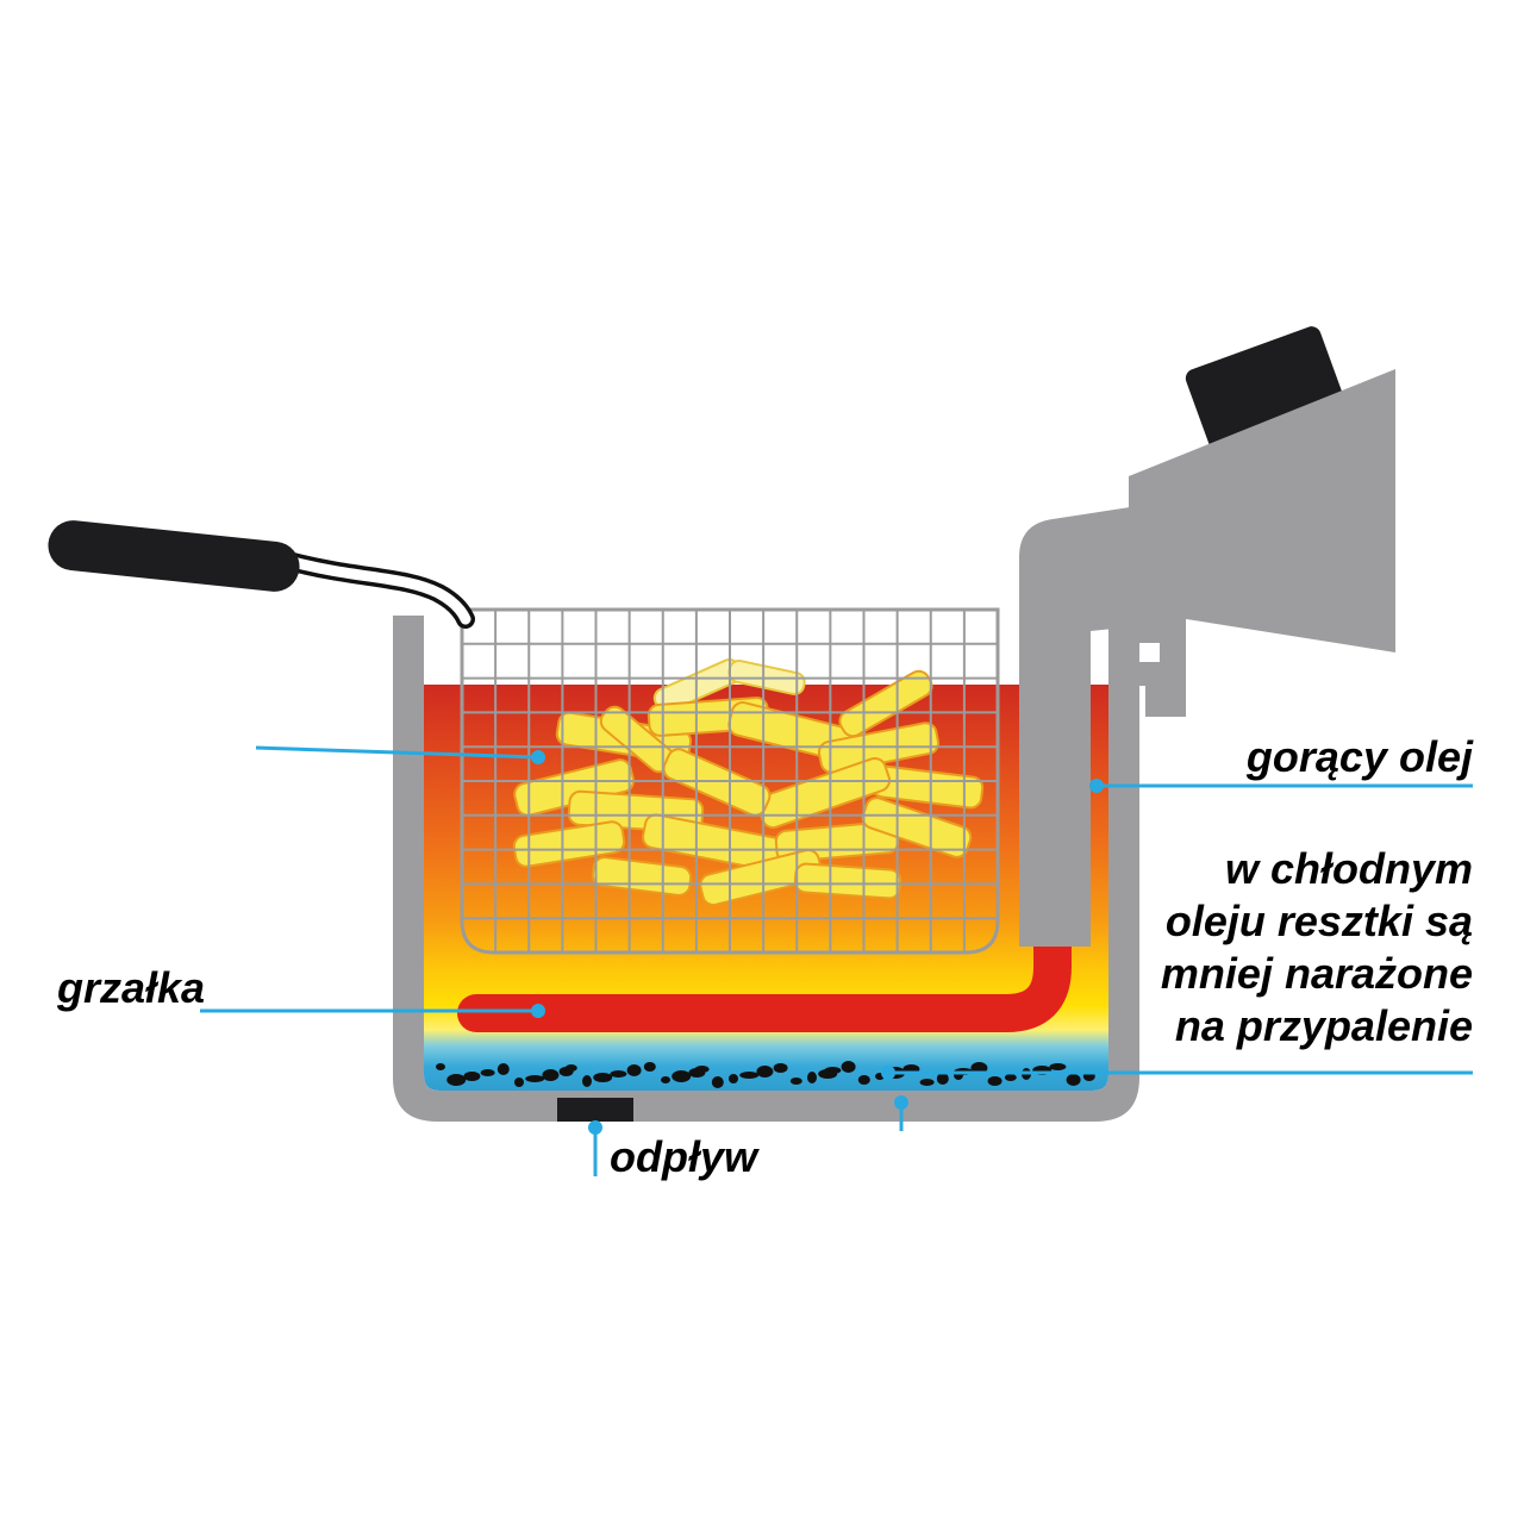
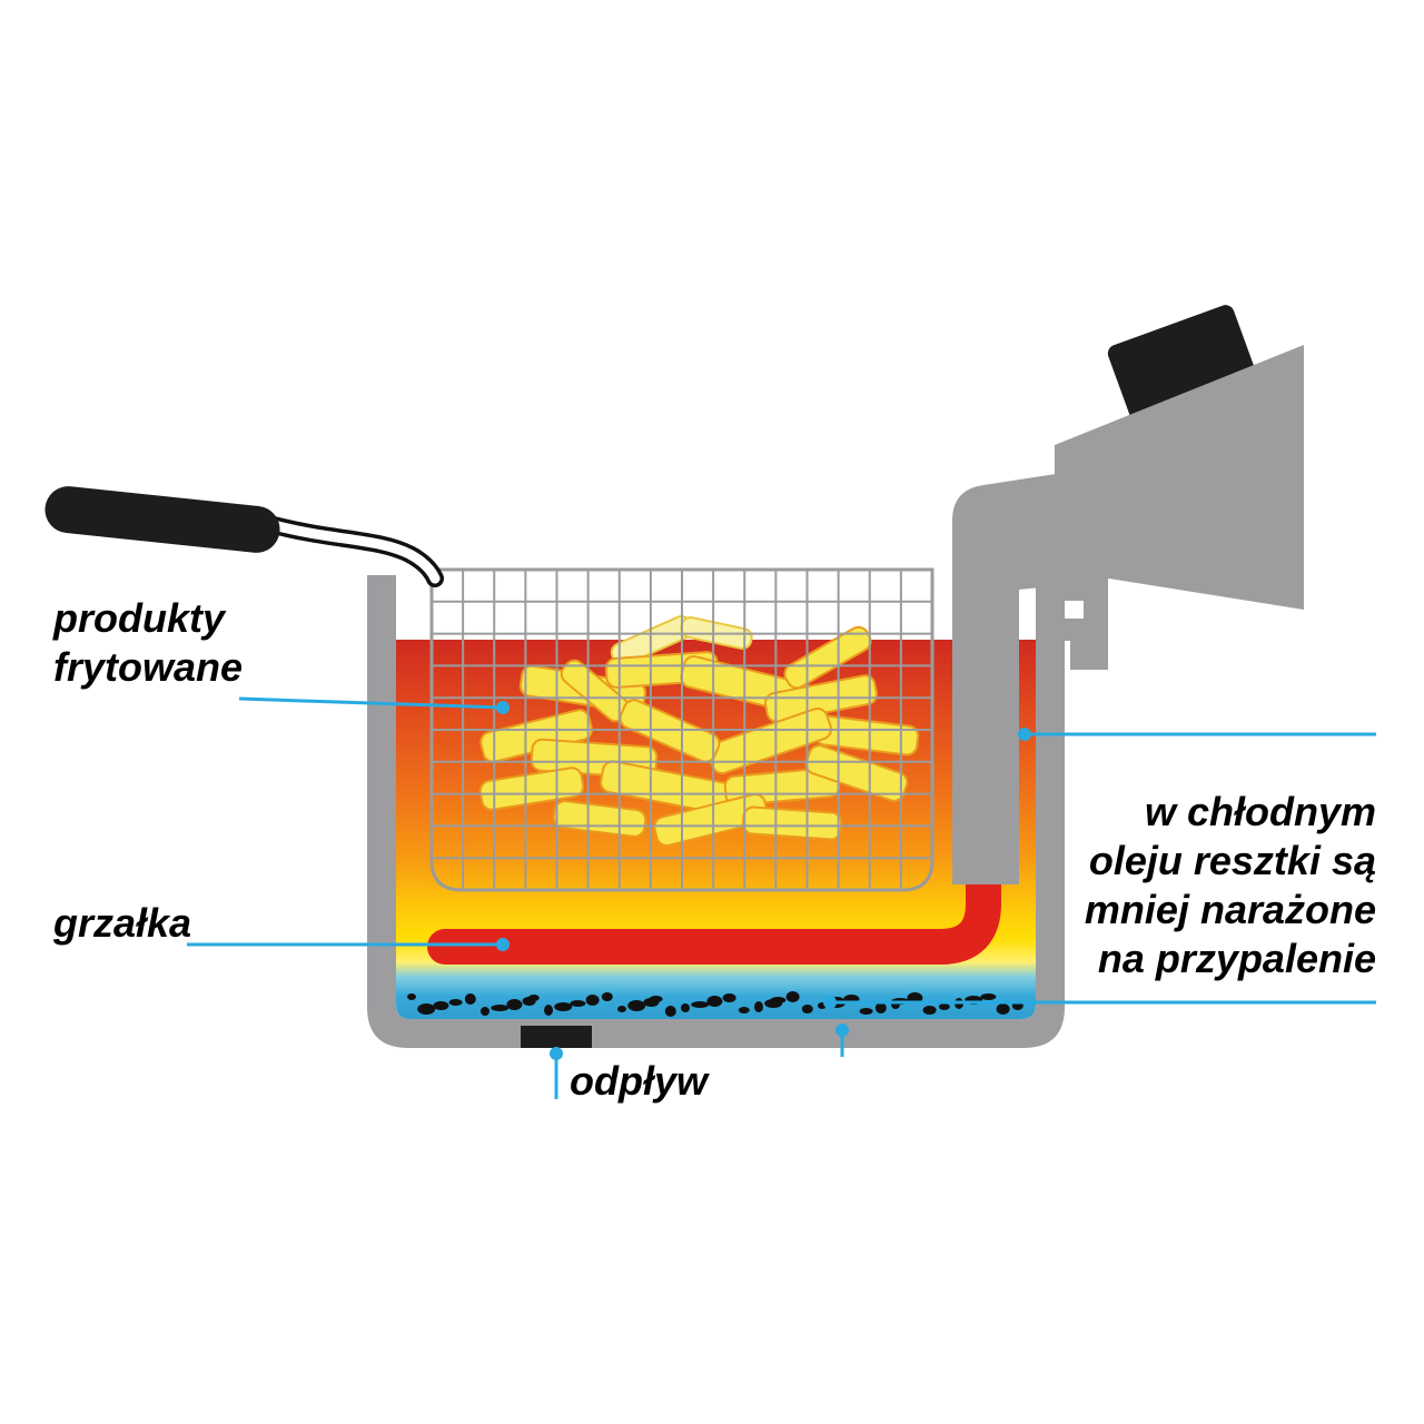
+ produkty
+ frytowane
  grzałka
- gorący olej
  w chłodnym
  oleju resztki są
  mniej narażone
  na przypalenie
  odpływ
